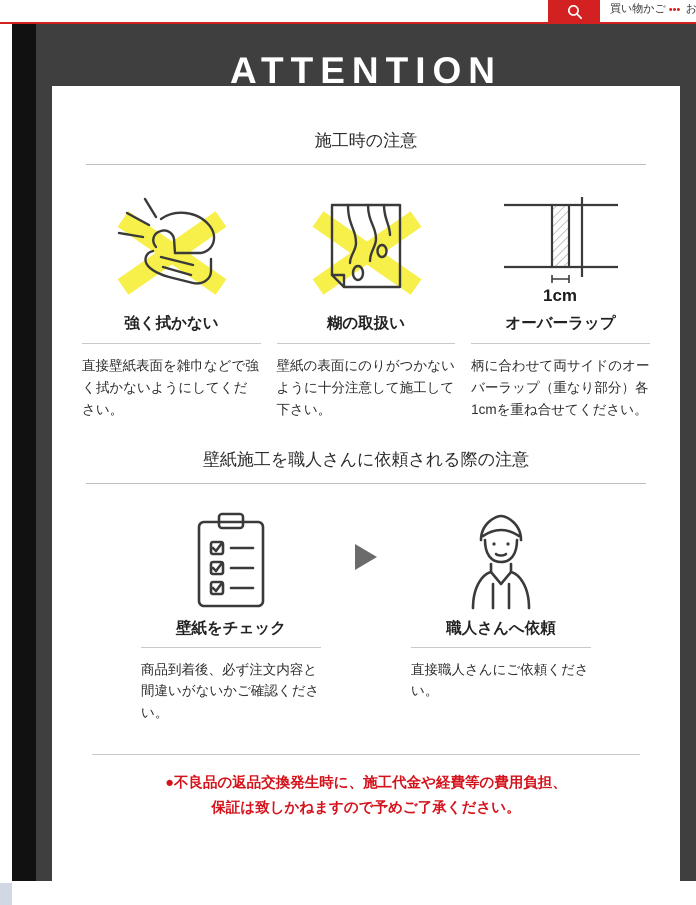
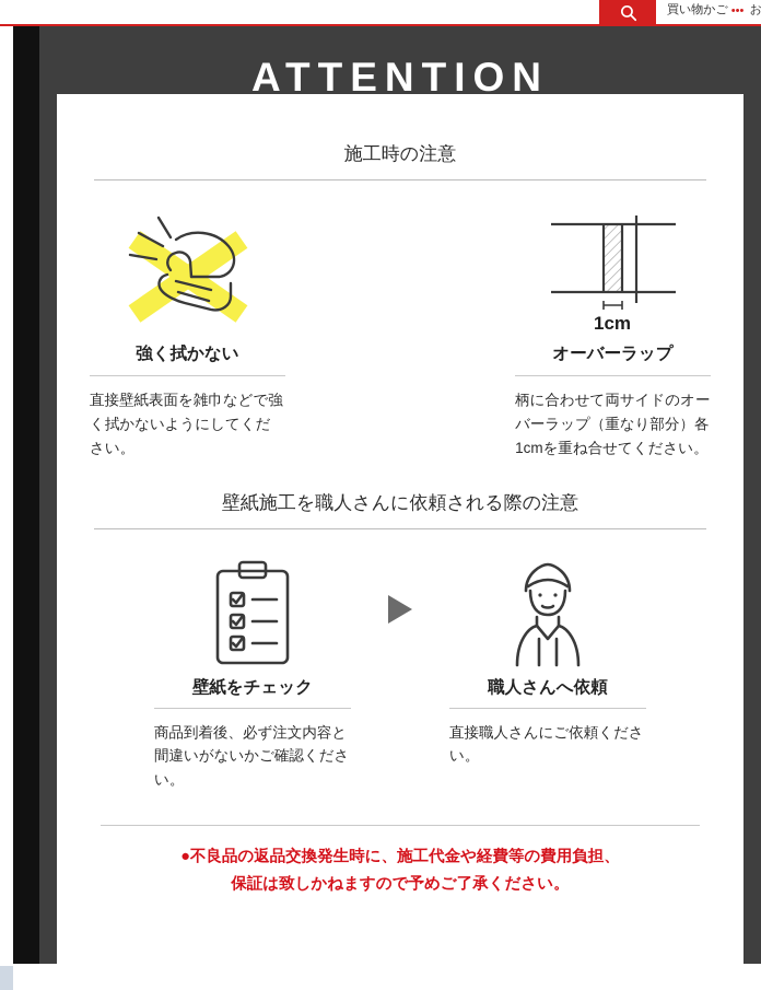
  買い物かご
  •••
  ATTENTION
  施工時の注意
  強く拭かない
  直接壁紙表面を雑巾などで強く拭かないようにしてください。
- 糊の取扱い
- 壁紙の表面にのりがつかないように十分注意して施工して下さい。
  1cm
  オーバーラップ
  柄に合わせて両サイドのオーバーラップ（重なり部分）各1cmを重ね合せてください。
  壁紙施工を職人さんに依頼される際の注意
  壁紙をチェック
  商品到着後、必ず注文内容と間違いがないかご確認ください。
  職人さんへ依頼
  直接職人さんにご依頼ください。
  ●不良品の返品交換発生時に、施工代金や経費等の費用負担、
  保証は致しかねますので予めご了承ください。
